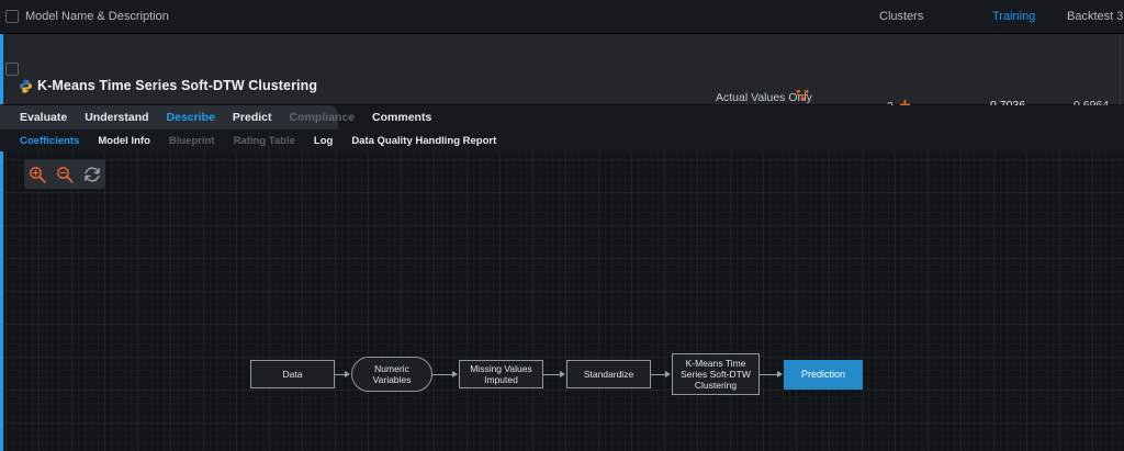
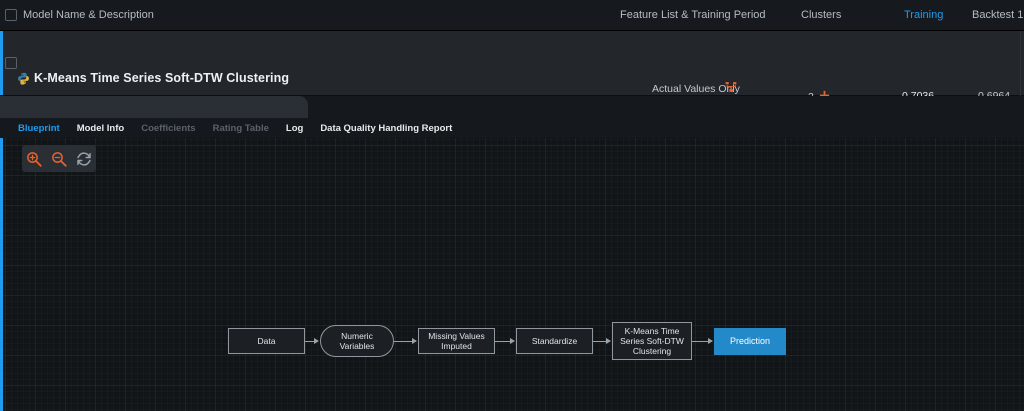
  Model Name & Description
+ Feature List & Training Period
  Clusters
  Training
- Backtest 3
+ Backtest 1
  K-Means Time Series Soft-DTW Clustering
  Actual Values Only
- Evaluate
- Understand
- Describe
- Predict
- Compliance
- Comments
- Coefficients
+ Blueprint
  Model Info
- Blueprint
+ Coefficients
  Rating Table
  Log
  Data Quality Handling Report
  Data
  Numeric Variables
  Missing Values Imputed
  Standardize
  K-Means Time Series Soft-DTW Clustering
  Prediction
